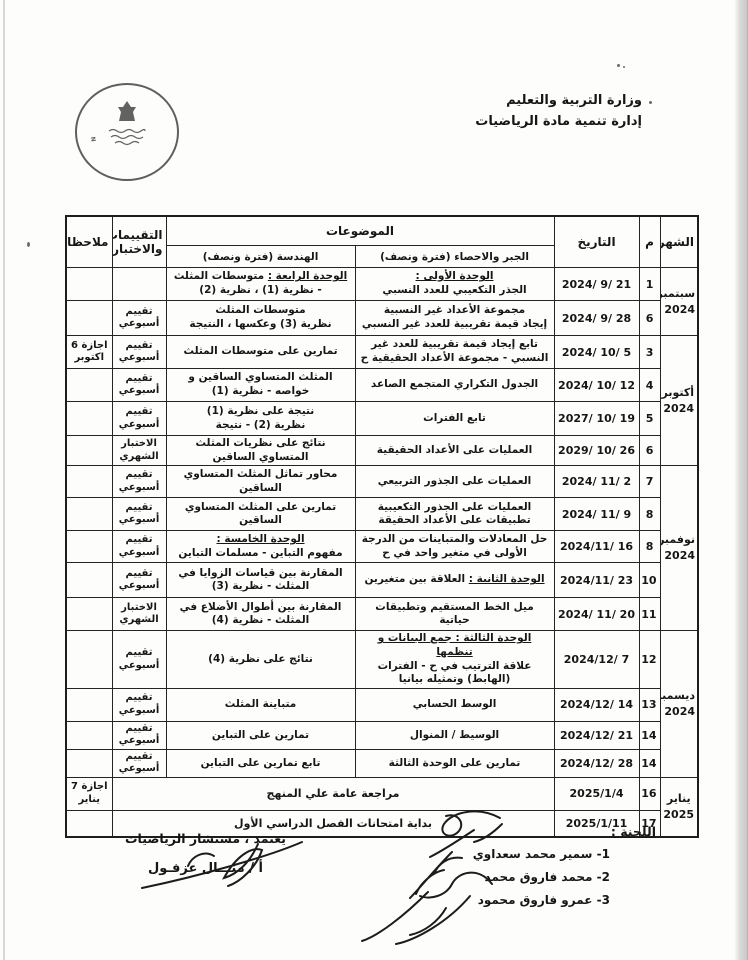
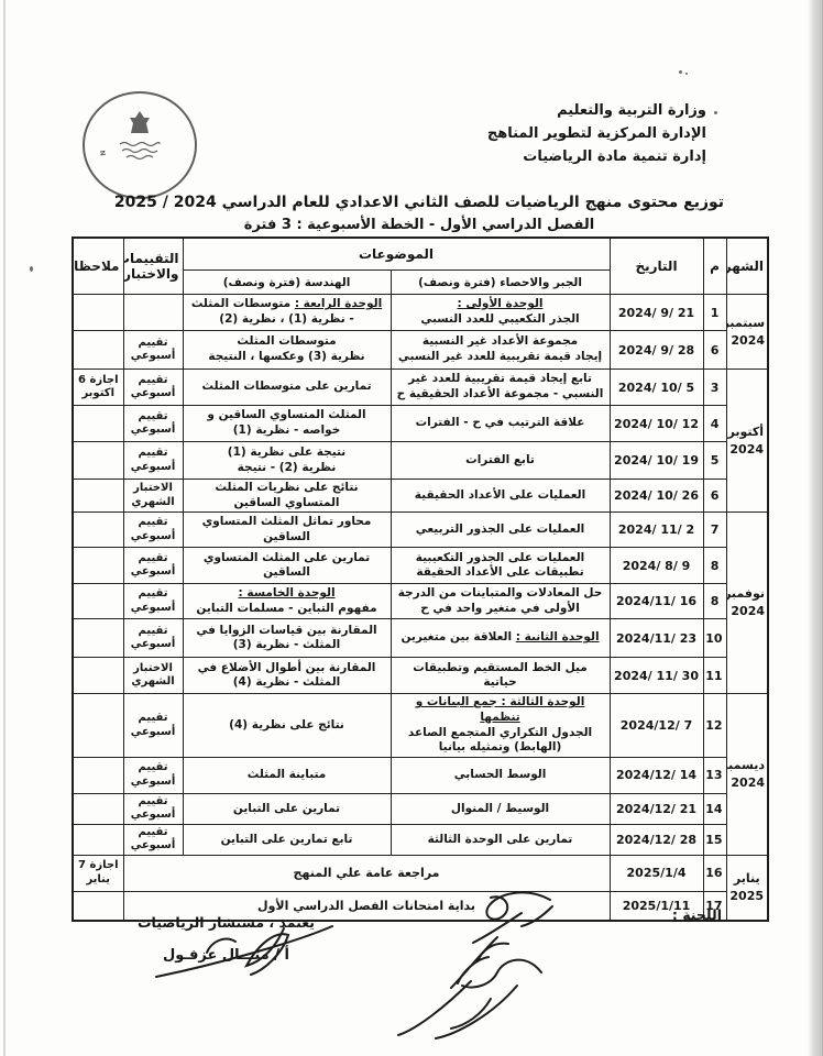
  وزارة التربية والتعليم
+ الإدارة المركزية لتطوير المناهج
  إدارة تنمية مادة الرياضيات
+ توزيع محتوى منهج الرياضيات للصف الثاني الاعدادي للعام الدراسي 2024 / 2025
+ الفصل الدراسي الأول - الخطة الأسبوعية : 3 فترة
  الشهر	م	التاريخ	الموضوعات	التقييمات والاختبار	ملاحظا
  الجبر والاحصاء (فترة ونصف)	الهندسة (فترة ونصف)
  سبتمبر2024	1	2024/ 9/ 21	الوحدة الأولى :الجذر التكعيبي للعدد النسبي	الوحدة الرابعة : متوسطات المثلث- نظرية (1) ، نظرية (2)
  6	2024/ 9/ 28	مجموعة الأعداد غير النسبيةإيجاد قيمة تقريبية للعدد غير النسبي	متوسطات المثلثنظرية (3) وعكسها ، النتيجة	تقييم أسبوعي
  أكتوبر2024	3	2024/ 10/ 5	تابع إيجاد قيمة تقريبية للعدد غيرالنسبي - مجموعة الأعداد الحقيقية ح	تمارين على متوسطات المثلث	تقييم أسبوعي	اجازة 6 اكتوبر
- 4	2024/ 10/ 12	الجدول التكراري المتجمع الصاعد	المثلث المتساوي الساقين وخواصه - نظرية (1)	تقييم أسبوعي
+ 4	2024/ 10/ 12	علاقة الترتيب في ح - الفترات	المثلث المتساوي الساقين وخواصه - نظرية (1)	تقييم أسبوعي
- 5	2027/ 10/ 19	تابع الفترات	نتيجة على نظرية (1)نظرية (2) - نتيجة	تقييم أسبوعي
+ 5	2024/ 10/ 19	تابع الفترات	نتيجة على نظرية (1)نظرية (2) - نتيجة	تقييم أسبوعي
- 6	2029/ 10/ 26	العمليات على الأعداد الحقيقية	نتائج على نظريات المثلثالمتساوي الساقين	الاختبار الشهري
+ 6	2024/ 10/ 26	العمليات على الأعداد الحقيقية	نتائج على نظريات المثلثالمتساوي الساقين	الاختبار الشهري
  نوفمبر2024	7	2024/ 11/ 2	العمليات على الجذور التربيعي	محاور تماثل المثلث المتساويالساقين	تقييم أسبوعي
- 8	2024/ 11/ 9	العمليات على الجذور التكعيبيةتطبيقات على الأعداد الحقيقة	تمارين على المثلث المتساويالساقين	تقييم أسبوعي
+ 8	2024/ 8/ 9	العمليات على الجذور التكعيبيةتطبيقات على الأعداد الحقيقة	تمارين على المثلث المتساويالساقين	تقييم أسبوعي
  8	2024/11/ 16	حل المعادلات والمتباينات من الدرجةالأولى في متغير واحد في ح	الوحدة الخامسة :مفهوم التباين - مسلمات التباين	تقييم أسبوعي
  10	2024/11/ 23	الوحدة الثانية : العلاقة بين متغيرين	المقارنة بين قياسات الزوايا فيالمثلث - نظرية (3)	تقييم أسبوعي
- 11	2024/ 11/ 20	ميل الخط المستقيم وتطبيقات حياتية	المقارنة بين أطوال الأضلاع فيالمثلث - نظرية (4)	الاختبار الشهري
+ 11	2024/ 11/ 30	ميل الخط المستقيم وتطبيقات حياتية	المقارنة بين أطوال الأضلاع فيالمثلث - نظرية (4)	الاختبار الشهري
- ديسمب2024	12	2024/12/ 7	الوحدة الثالثة : جمع البيانات و تنظمهاعلاقة الترتيب في ح - الفترات(الهابط) وتمثيله بيانيا	نتائج على نظرية (4)	تقييم أسبوعي
+ ديسمب2024	12	2024/12/ 7	الوحدة الثالثة : جمع البيانات و تنظمهاالجدول التكراري المتجمع الصاعد(الهابط) وتمثيله بيانيا	نتائج على نظرية (4)	تقييم أسبوعي
  13	2024/12/ 14	الوسط الحسابي	متباينة المثلث	تقييم أسبوعي
  14	2024/12/ 21	الوسيط / المنوال	تمارين على التباين	تقييم أسبوعي
- 14	2024/12/ 28	تمارين على الوحدة الثالثة	تابع تمارين على التباين	تقييم أسبوعي
+ 15	2024/12/ 28	تمارين على الوحدة الثالثة	تابع تمارين على التباين	تقييم أسبوعي
  يناير2025	16	2025/1/4	مراجعة عامة علي المنهج	اجازة 7 يناير
  17	2025/1/11	بداية امتحانات الفصل الدراسي الأول
  اللجنة :
- 1- سمير محمد سعداوي
- 2- محمد فاروق محمد
- 3- عمرو فاروق محمود
  يعتمد ، مستشار الرياضيات
